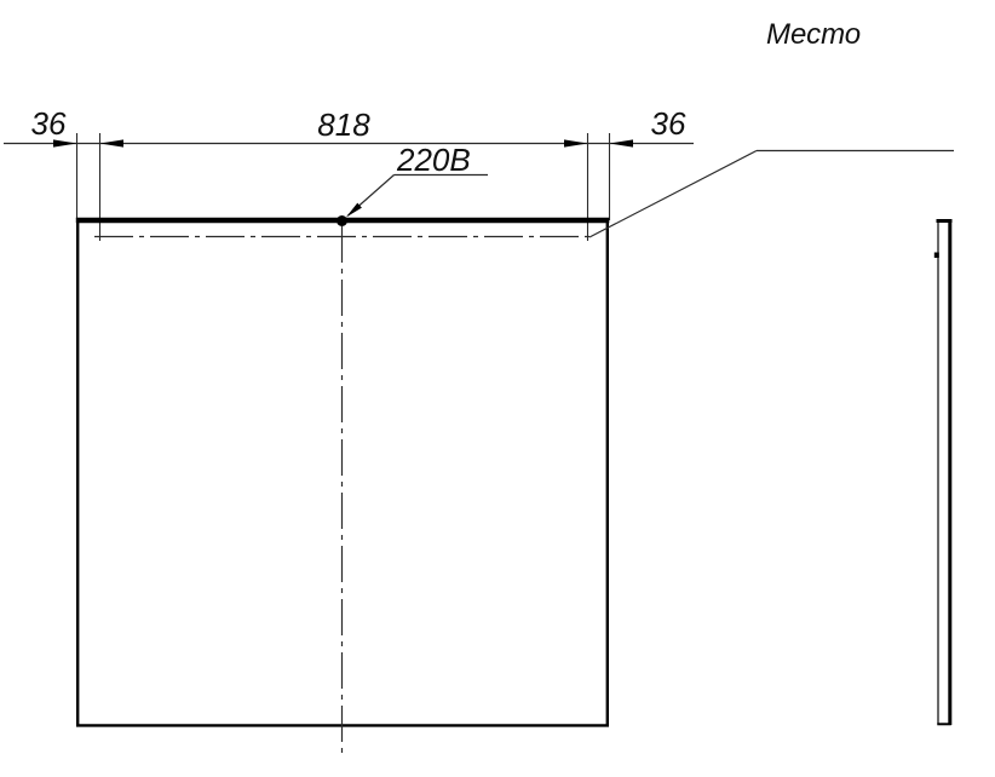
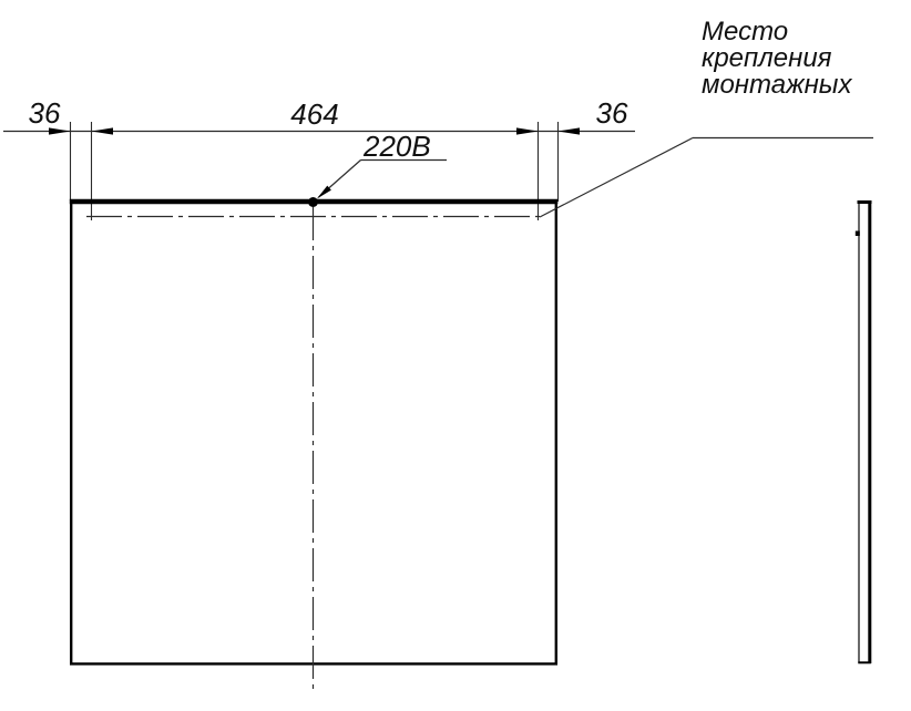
  36
- 818
+ 464
  36
  220В
  Место
+ крепления
+ монтажных
